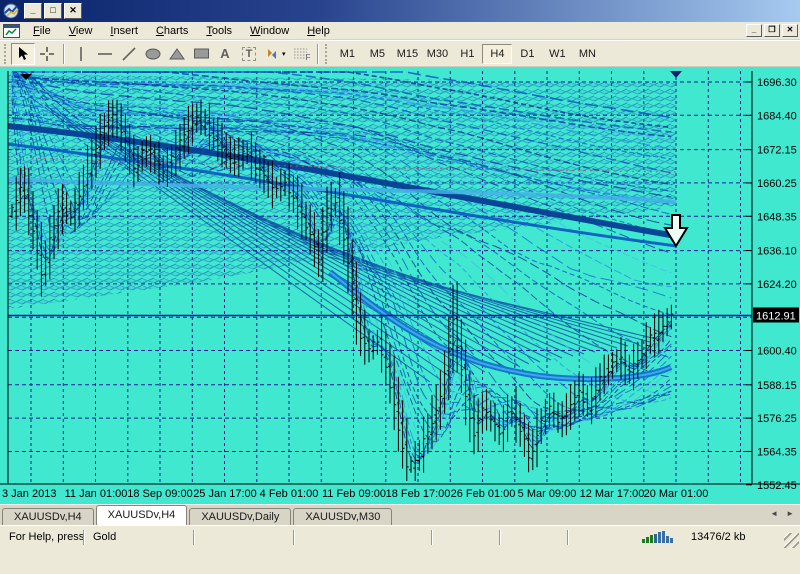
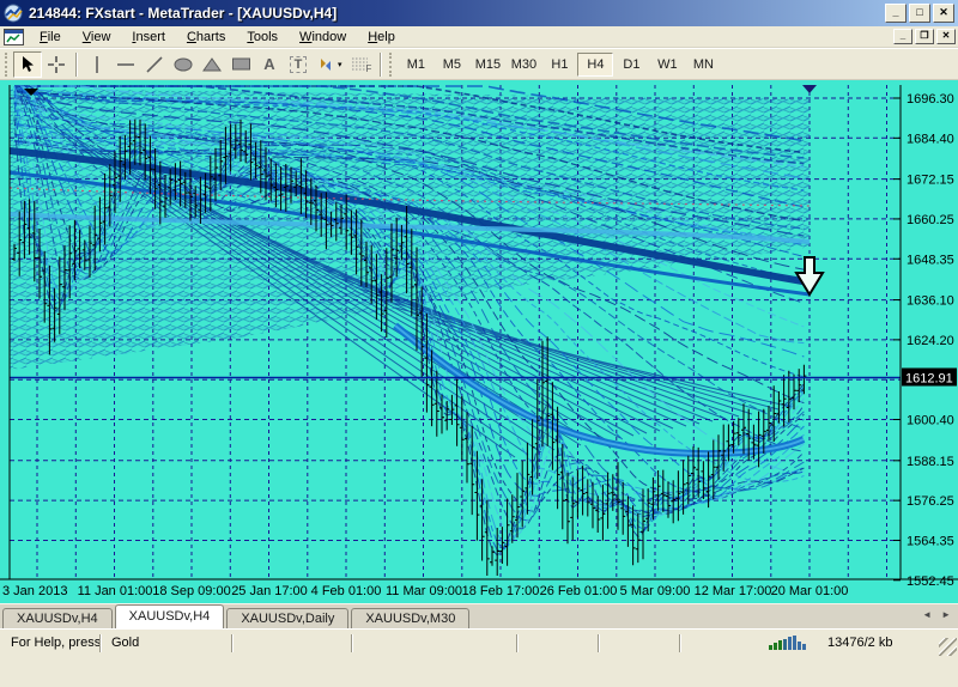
+ 214844: FXstart - MetaTrader - [XAUUSDv,H4]
  _
  □
  ✕
  File
  View
  Insert
  Charts
  Tools
  Window
  Help
  _
  ❐
  ✕
  A
  T
  F
  M1
  M5
  M15
  M30
  H1
  H4
  D1
  W1
  MN
  1696.30
  1684.40
  1672.15
  1660.25
  1648.35
  1636.10
  1624.20
  1600.40
  1588.15
  1576.25
  1564.35
  1552.45
  1612.91
  3 Jan 2013
  11 Jan 01:00
  18 Sep 09:00
  25 Jan 17:00
  4 Feb 01:00
- 11 Feb 09:00
+ 11 Mar 09:00
  18 Feb 17:00
  26 Feb 01:00
  5 Mar 09:00
  12 Mar 17:00
  20 Mar 01:00
  XAUUSDv,H4
  XAUUSDv,H4
  XAUUSDv,Daily
  XAUUSDv,M30
  ◄
  ►
  For Help, press
  Gold
  13476/2 kb
